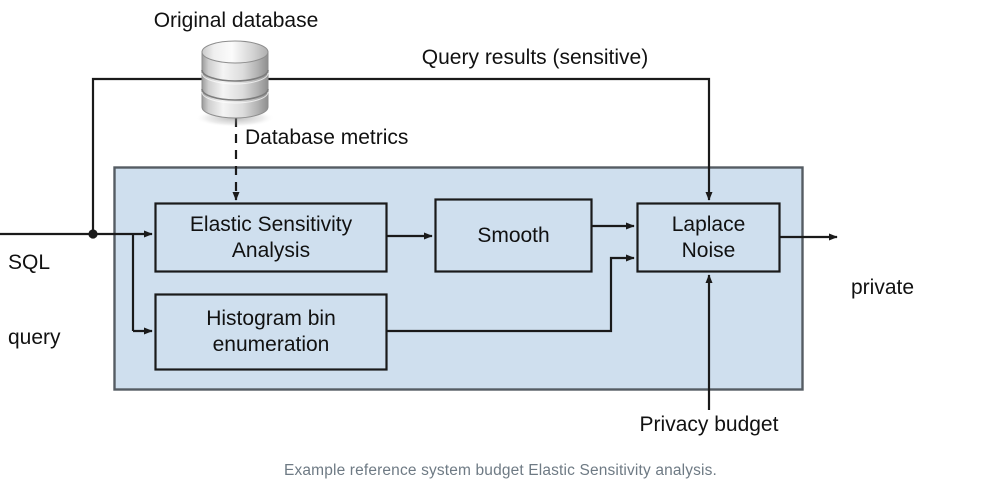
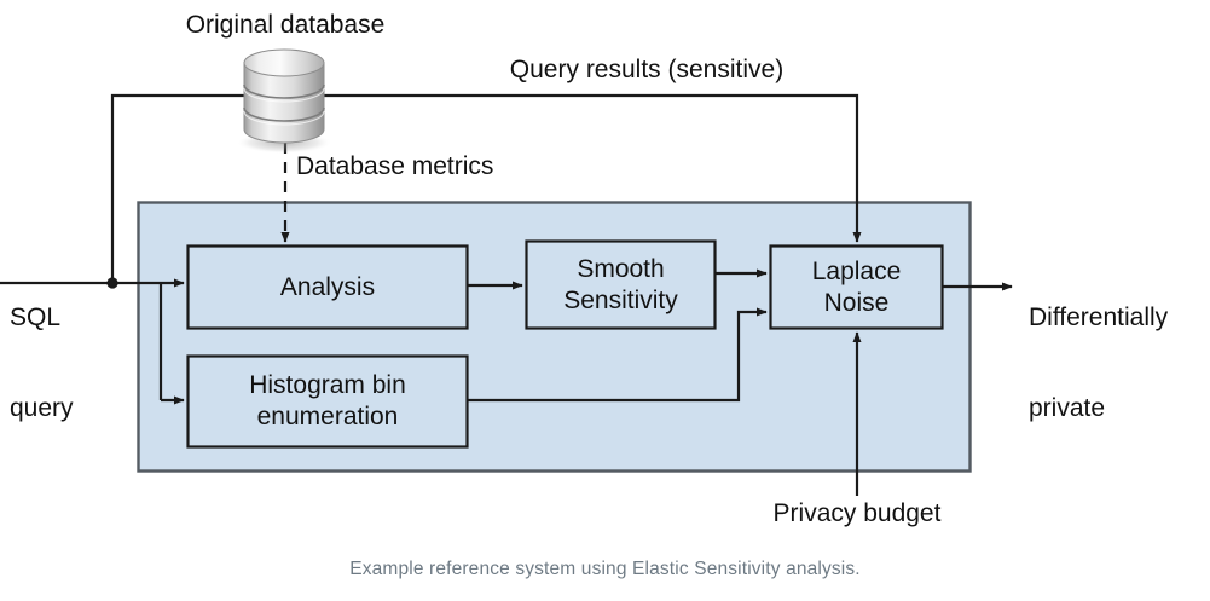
- Elastic Sensitivity
  Analysis
  Smooth
+ Sensitivity
  Laplace
  Noise
  Histogram bin
  enumeration
  Original database
  Query results (sensitive)
  Database metrics
  SQL
  query
+ Differentially
  private
  Privacy budget
- Example reference system budget Elastic Sensitivity analysis.
+ Example reference system using Elastic Sensitivity analysis.
